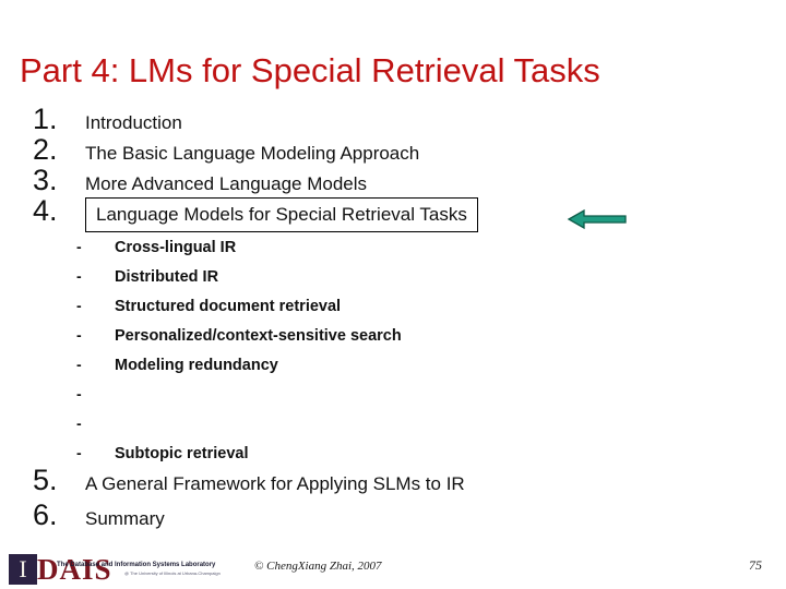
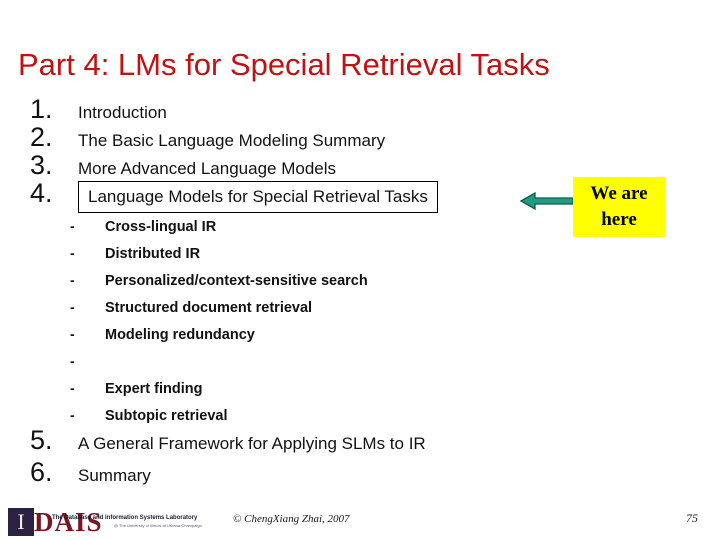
  Part 4: LMs for Special Retrieval Tasks
  1.
  Introduction
  2.
- The Basic Language Modeling Approach
+ The Basic Language Modeling Summary
  3.
  More Advanced Language Models
  4.
  Language Models for Special Retrieval Tasks
  5.
  A General Framework for Applying SLMs to IR
  6.
  Summary
  -
  Cross-lingual IR
  -
  Distributed IR
  -
- Structured document retrieval
+ Personalized/context-sensitive search
  -
- Personalized/context-sensitive search
+ Structured document retrieval
  -
  Modeling redundancy
  -
  -
+ Expert finding
  -
  Subtopic retrieval
+ We are
+ here
  I
  DAIS
  © ChengXiang Zhai, 2007
  75
